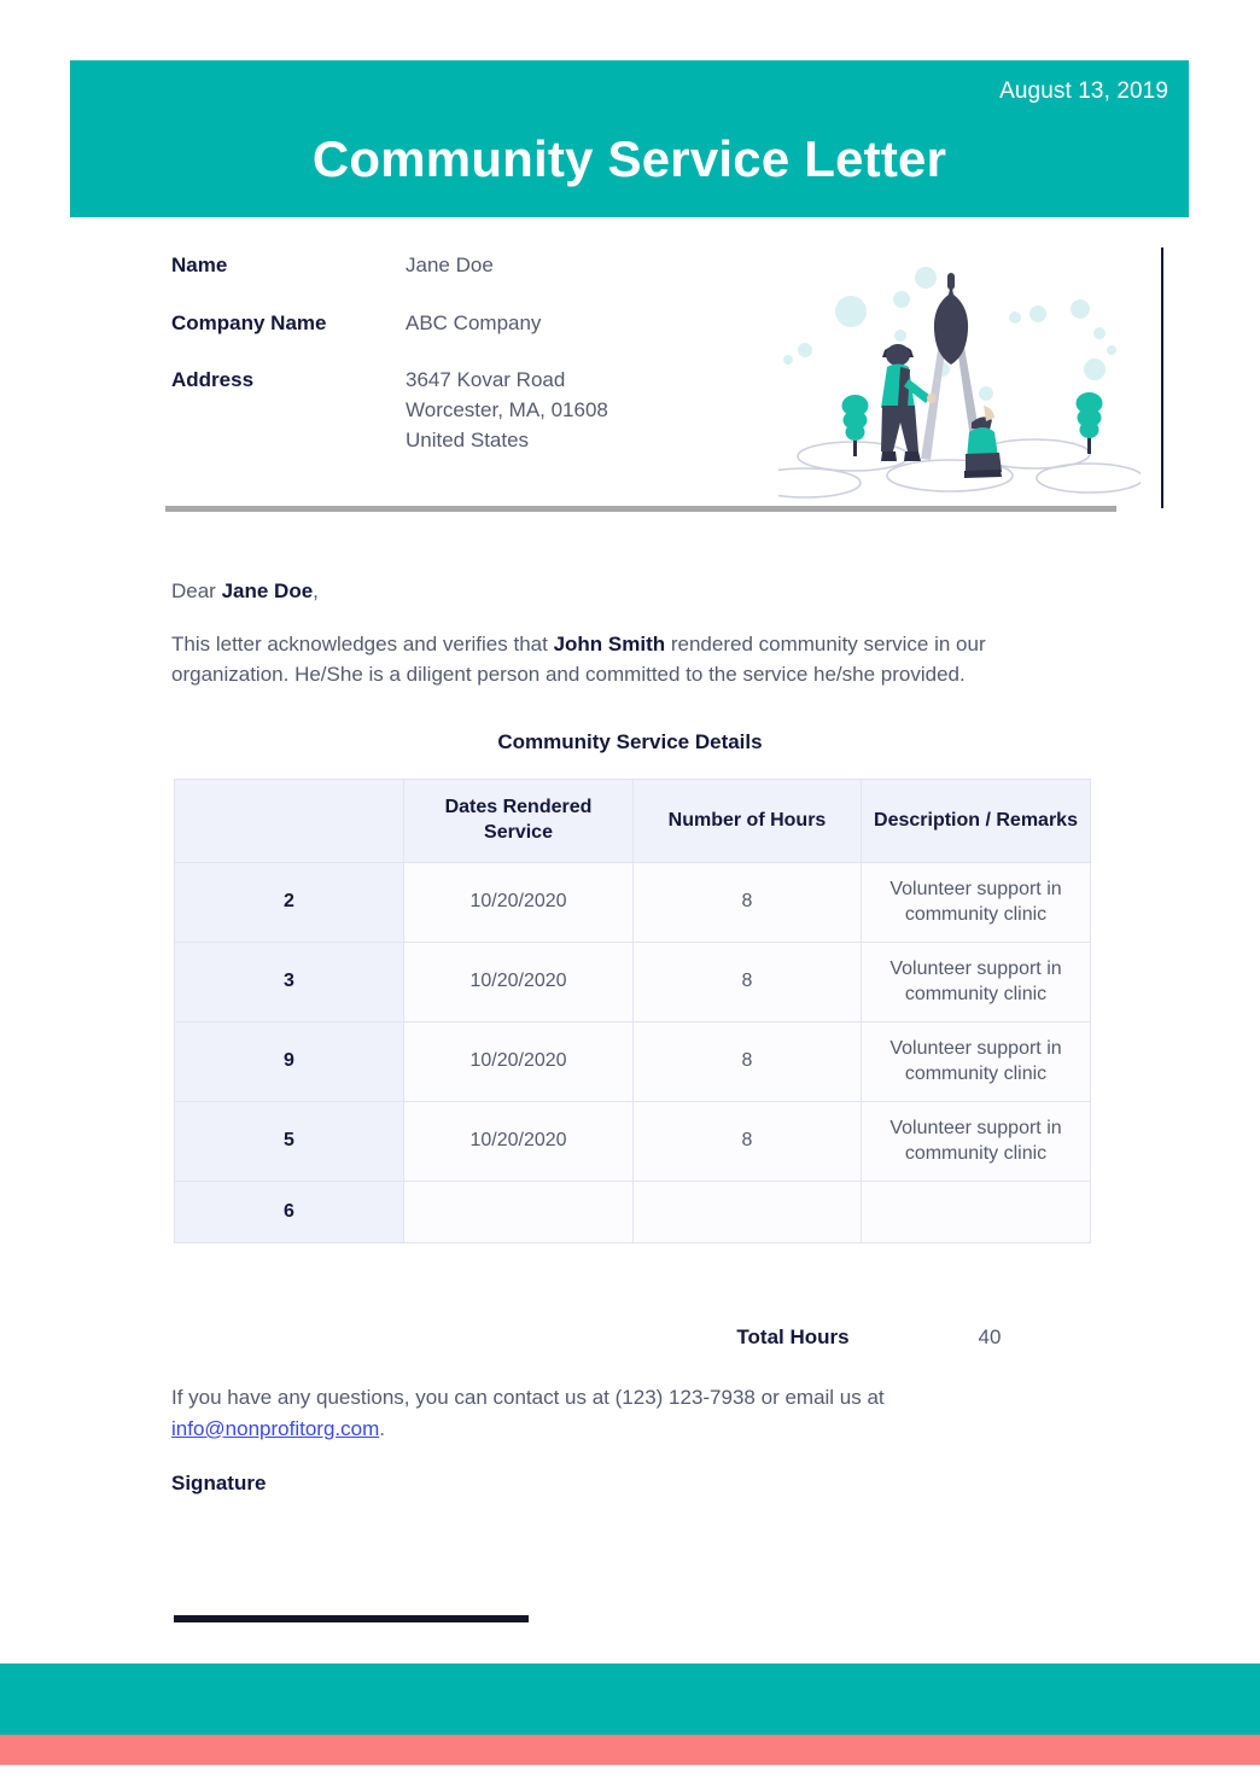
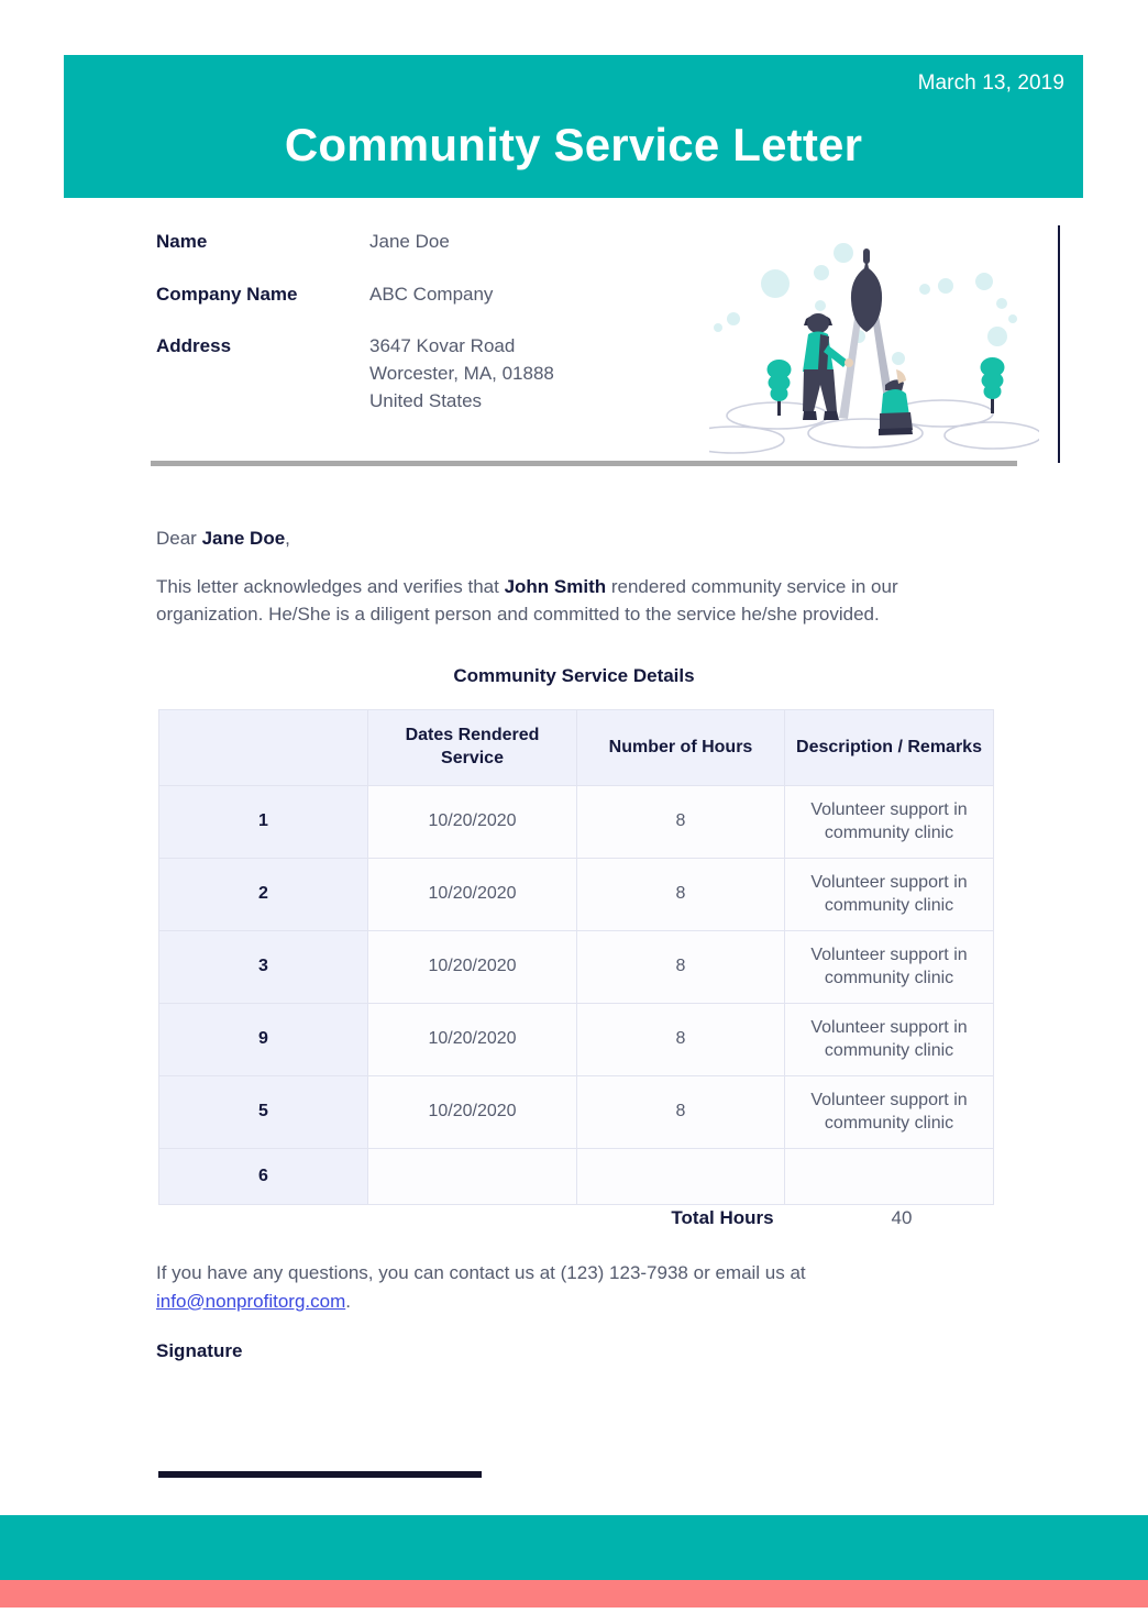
- August 13, 2019
+ March 13, 2019
  Community Service Letter
  Name
  Jane Doe
  Company Name
  ABC Company
  Address
  3647 Kovar Road
- Worcester, MA, 01608
+ Worcester, MA, 01888
  United States
  Dear Jane Doe,
  This letter acknowledges and verifies that John Smith rendered community service in our organization. He/She is a diligent person and committed to the service he/she provided.
  Community Service Details
  	Dates Rendered Service	Number of Hours	Description / Remarks
+ 1	10/20/2020	8	Volunteer support in community clinic
  2	10/20/2020	8	Volunteer support in community clinic
  3	10/20/2020	8	Volunteer support in community clinic
  9	10/20/2020	8	Volunteer support in community clinic
  5	10/20/2020	8	Volunteer support in community clinic
  6
  Total Hours
  40
  If you have any questions, you can contact us at (123) 123-7938 or email us at info@nonprofitorg.com.
  Signature
